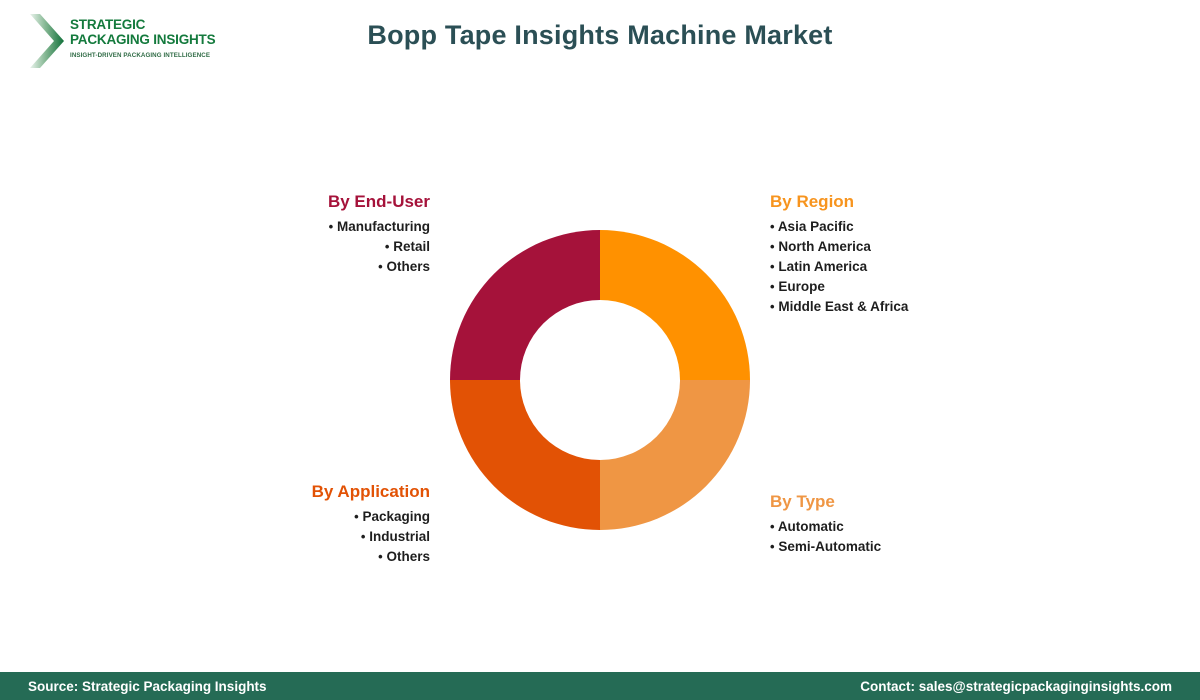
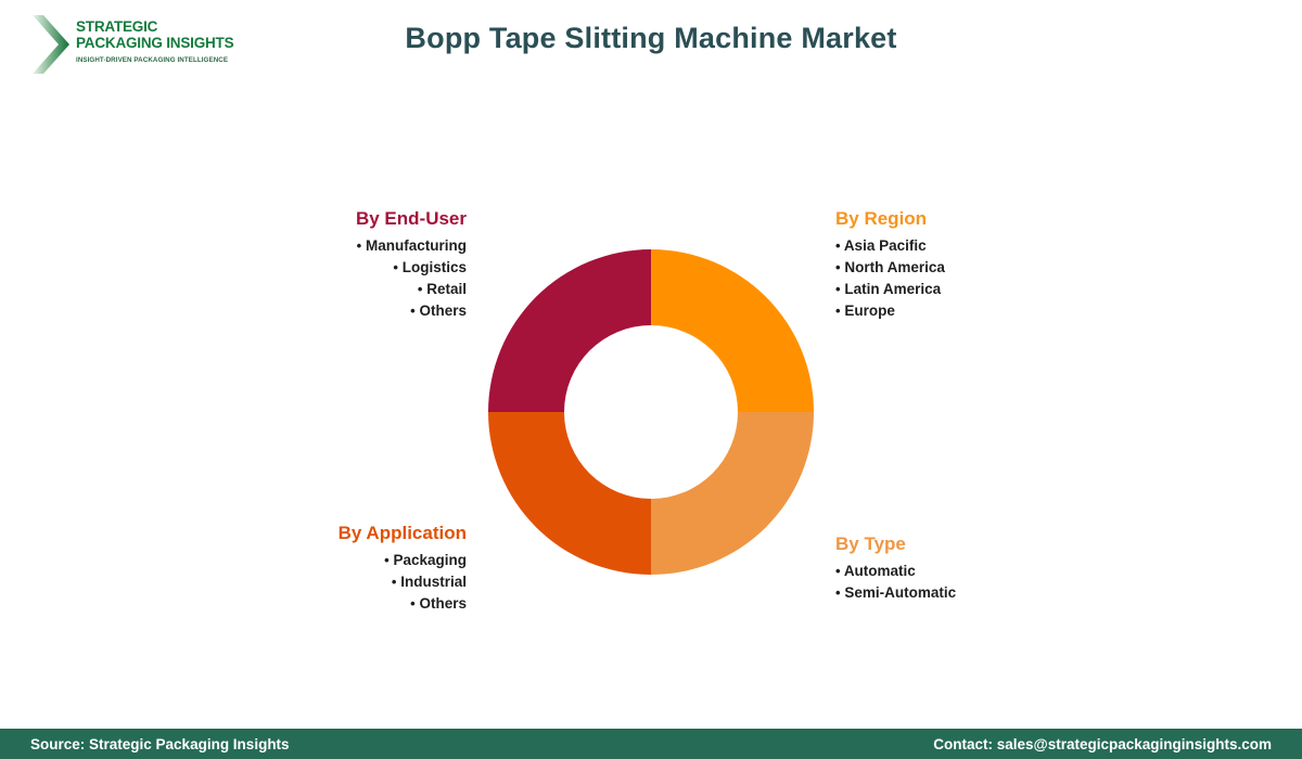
  STRATEGIC
  PACKAGING INSIGHTS
- Bopp Tape Insights Machine Market
+ Bopp Tape Slitting Machine Market
  By End-User
  • Manufacturing
+ • Logistics
  • Retail
  • Others
  By Region
  • Asia Pacific
  • North America
  • Latin America
  • Europe
- • Middle East & Africa
  By Application
  • Packaging
  • Industrial
  • Others
  By Type
  • Automatic
  • Semi-Automatic
  Source: Strategic Packaging Insights
  Contact: sales@strategicpackaginginsights.com
